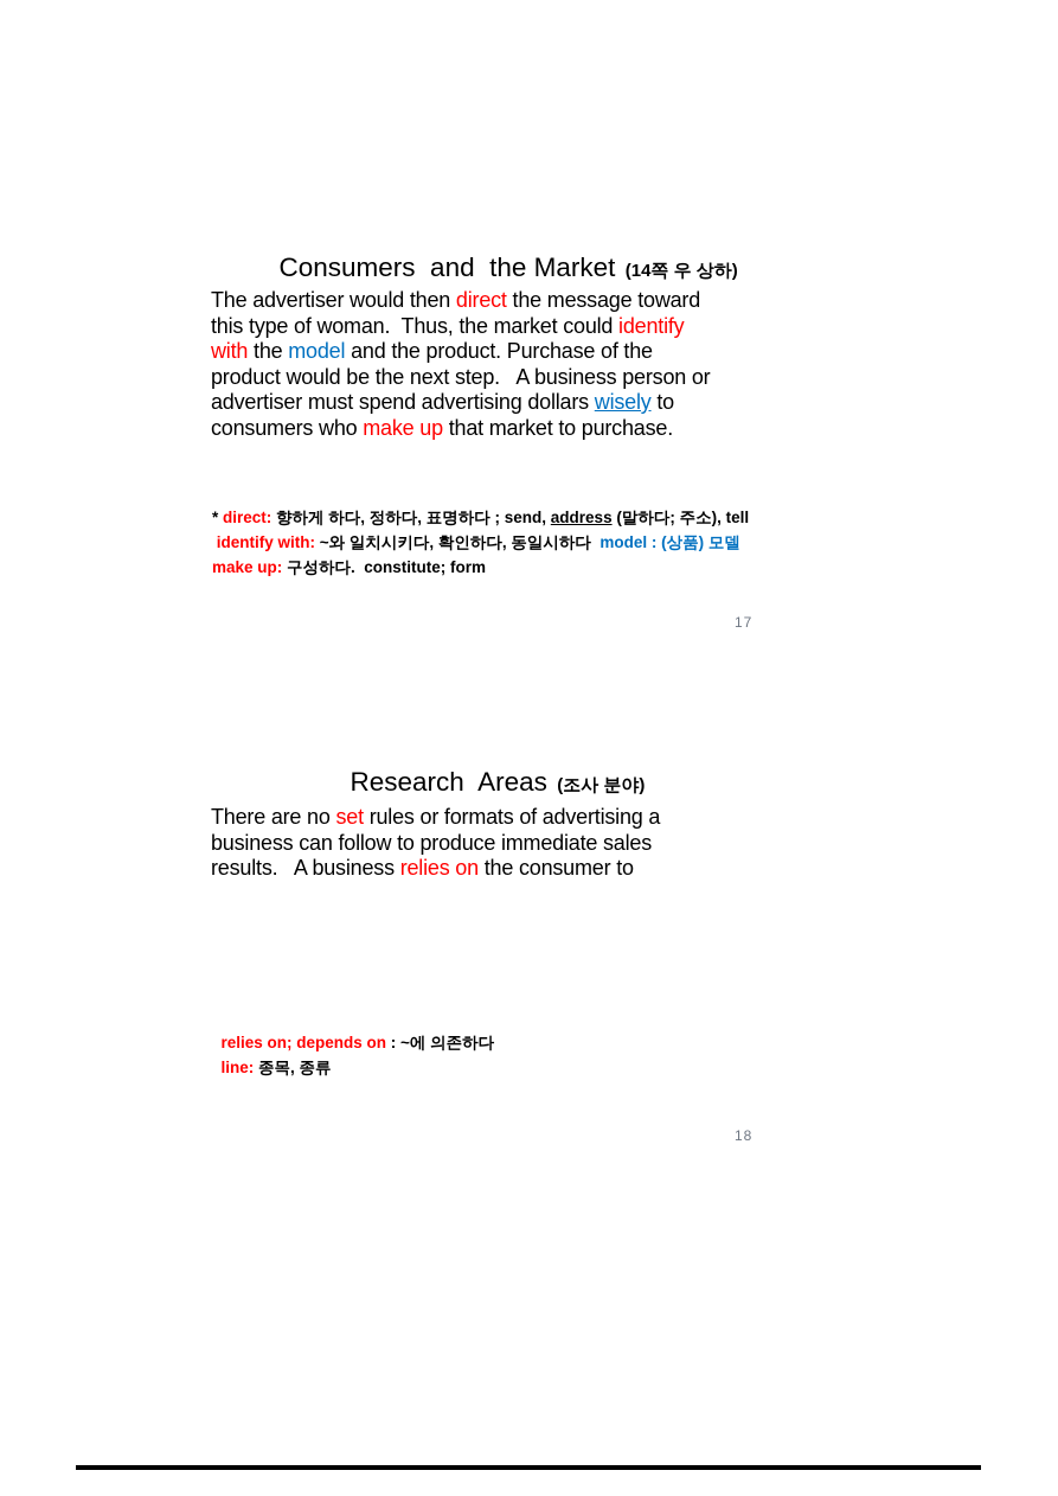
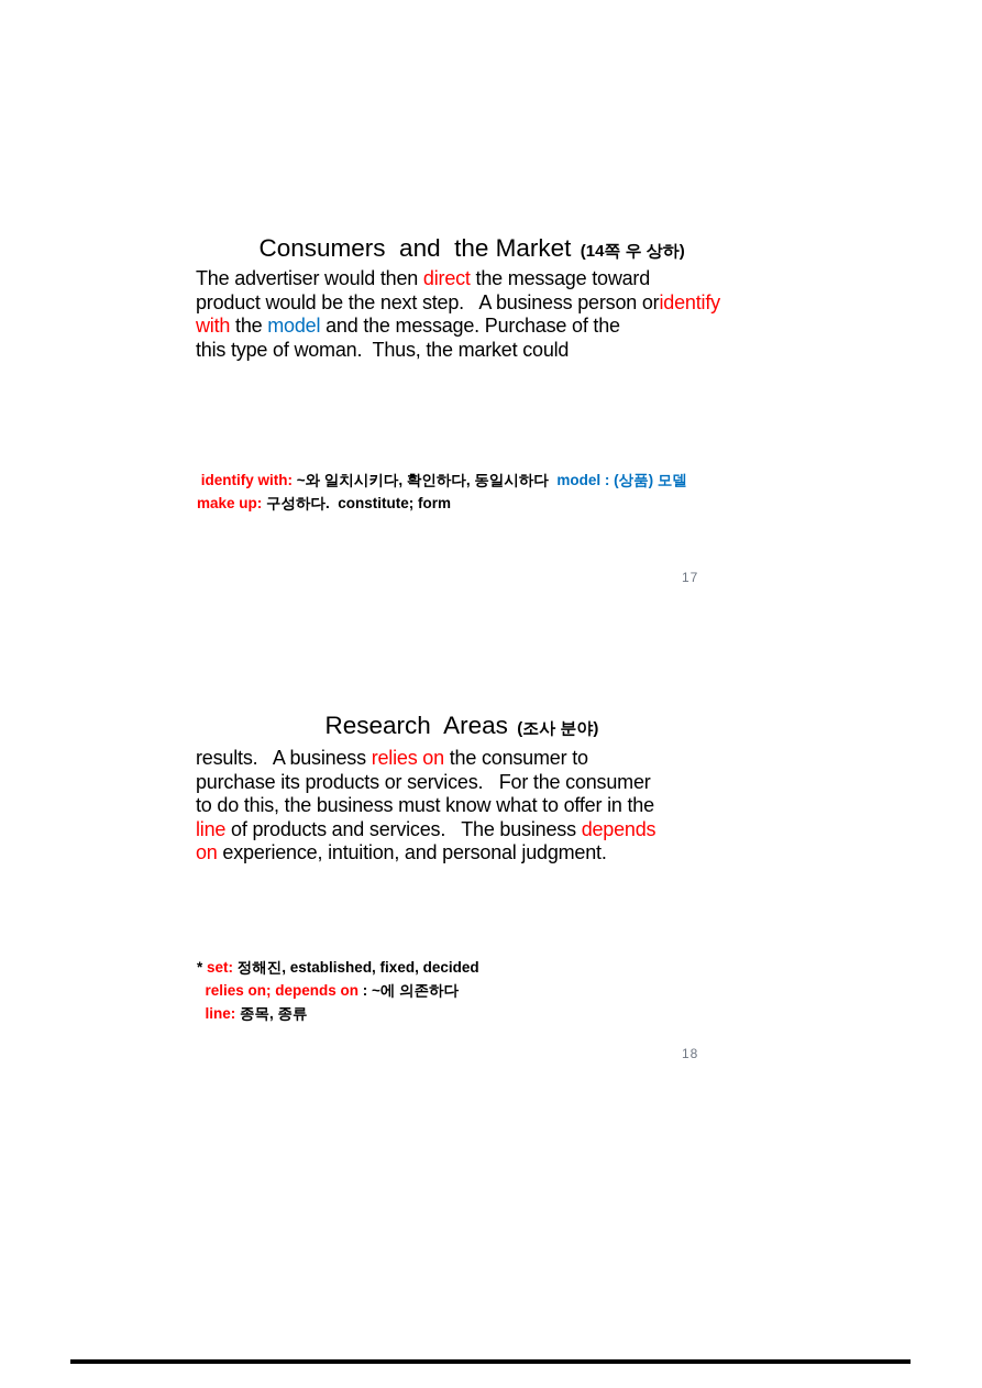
  Consumers and the Market (14쪽 우 상하)
  The advertiser would then direct the message toward
- this type of woman. Thus, the market could identify
+ product would be the next step. A business person oridentify
- with the model and the product. Purchase of the
+ with the model and the message. Purchase of the
- product would be the next step. A business person or
+ this type of woman. Thus, the market could
- advertiser must spend advertising dollars wisely to
- consumers who make up that market to purchase.
- * direct: 향하게 하다, 정하다, 표명하다 ; send, address (말하다; 주소), tell
  identify with: ~와 일치시키다, 확인하다, 동일시하다 model : (상품) 모델
  make up: 구성하다. constitute; form
  17
  Research Areas (조사 분야)
- There are no set rules or formats of advertising a
- business can follow to produce immediate sales
  results. A business relies on the consumer to
+ purchase its products or services. For the consumer
+ to do this, the business must know what to offer in the
+ line of products and services. The business depends
+ on experience, intuition, and personal judgment.
+ * set: 정해진, established, fixed, decided
  relies on; depends on : ~에 의존하다
  line: 종목, 종류
  18
